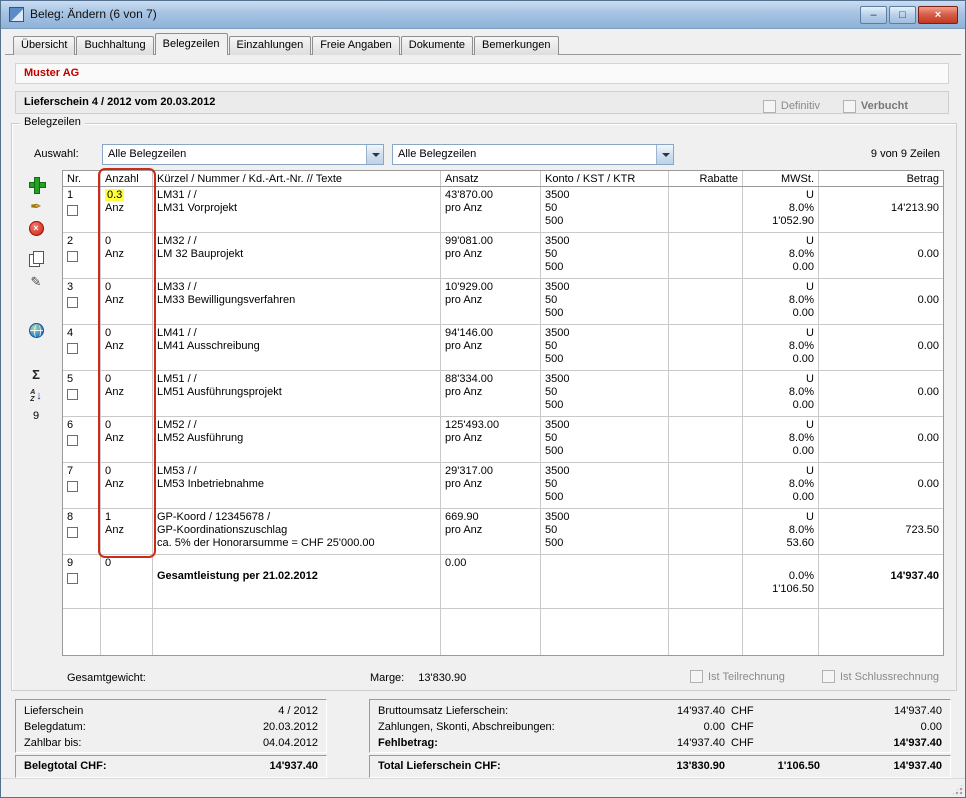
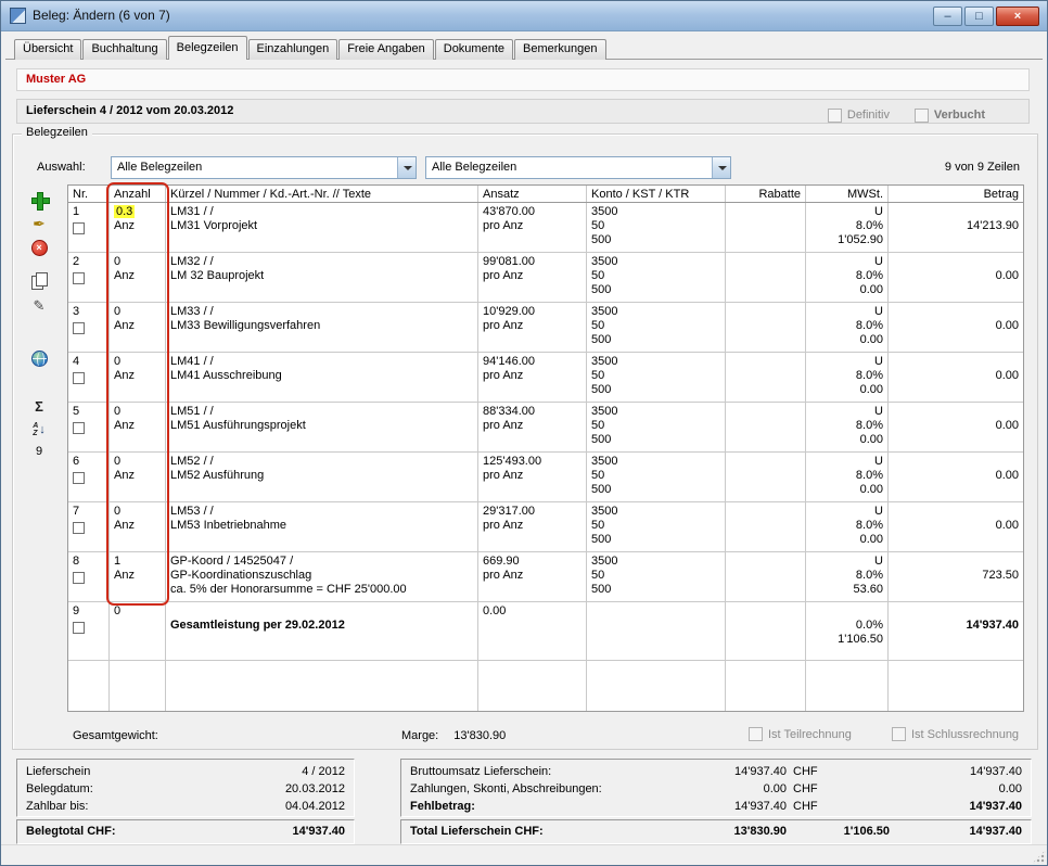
  Beleg: Ändern (6 von 7)
  –
  □
  ×
  Übersicht
  Buchhaltung
  Belegzeilen
  Einzahlungen
  Freie Angaben
  Dokumente
  Bemerkungen
  Muster AG
  Lieferschein 4 / 2012 vom 20.03.2012
  Definitiv
  Verbucht
  Belegzeilen
  Auswahl:
  Alle Belegzeilen
  Alle Belegzeilen
  9 von 9 Zeilen
  ✒
  ×
  ✎
  Σ
  ↓
  9
  Nr.
  Anzahl
  Kürzel / Nummer / Kd.-Art.-Nr. // Texte
  Ansatz
  Konto / KST / KTR
  Rabatte
  MWSt.
  Betrag
  1
  0.3
  Anz
  LM31 / /
  LM31 Vorprojekt
  43'870.00
  pro Anz
  3500
  50
  500
  U
  8.0%
  1'052.90
  14'213.90
  2
  0
  Anz
  LM32 / /
  LM 32 Bauprojekt
  99'081.00
  pro Anz
  3500
  50
  500
  U
  8.0%
  0.00
  0.00
  3
  0
  Anz
  LM33 / /
  LM33 Bewilligungsverfahren
  10'929.00
  pro Anz
  3500
  50
  500
  U
  8.0%
  0.00
  0.00
  4
  0
  Anz
  LM41 / /
  LM41 Ausschreibung
  94'146.00
  pro Anz
  3500
  50
  500
  U
  8.0%
  0.00
  0.00
  5
  0
  Anz
  LM51 / /
  LM51 Ausführungsprojekt
  88'334.00
  pro Anz
  3500
  50
  500
  U
  8.0%
  0.00
  0.00
  6
  0
  Anz
  LM52 / /
  LM52 Ausführung
  125'493.00
  pro Anz
  3500
  50
  500
  U
  8.0%
  0.00
  0.00
  7
  0
  Anz
  LM53 / /
  LM53 Inbetriebnahme
  29'317.00
  pro Anz
  3500
  50
  500
  U
  8.0%
  0.00
  0.00
  8
  1
  Anz
- GP-Koord / 12345678 /
+ GP-Koord / 14525047 /
  GP-Koordinationszuschlag
  ca. 5% der Honorarsumme = CHF 25'000.00
  669.90
  pro Anz
  3500
  50
  500
  U
  8.0%
  53.60
  723.50
  9
  0
- Gesamtleistung per 21.02.2012
+ Gesamtleistung per 29.02.2012
  0.00
  0.0%
  1'106.50
  14'937.40
  Gesamtgewicht:
  Marge: 13'830.90
  Ist Teilrechnung
  Ist Schlussrechnung
  Lieferschein
  4 / 2012
  Belegdatum:
  20.03.2012
  Zahlbar bis:
  04.04.2012
  Belegtotal CHF:
  14'937.40
  Bruttoumsatz Lieferschein:
  14'937.40
  CHF
  14'937.40
  Zahlungen, Skonti, Abschreibungen:
  0.00
  CHF
  0.00
  Fehlbetrag:
  14'937.40
  CHF
  14'937.40
  Total Lieferschein CHF:
  13'830.90
  1'106.50
  14'937.40
